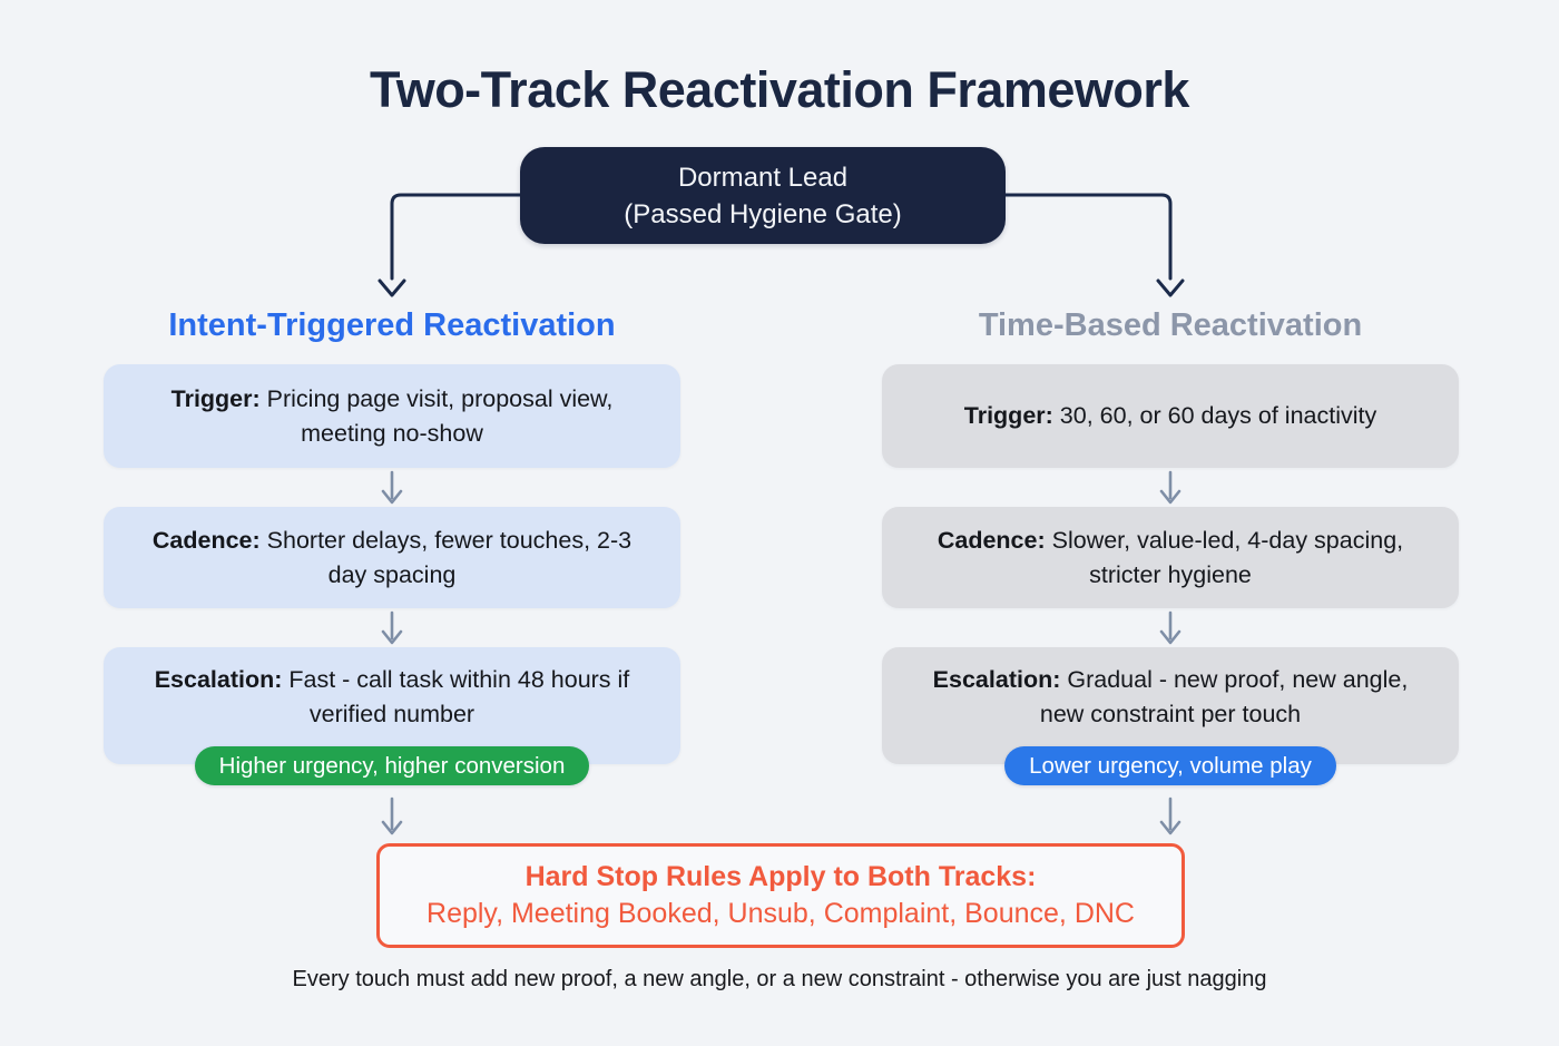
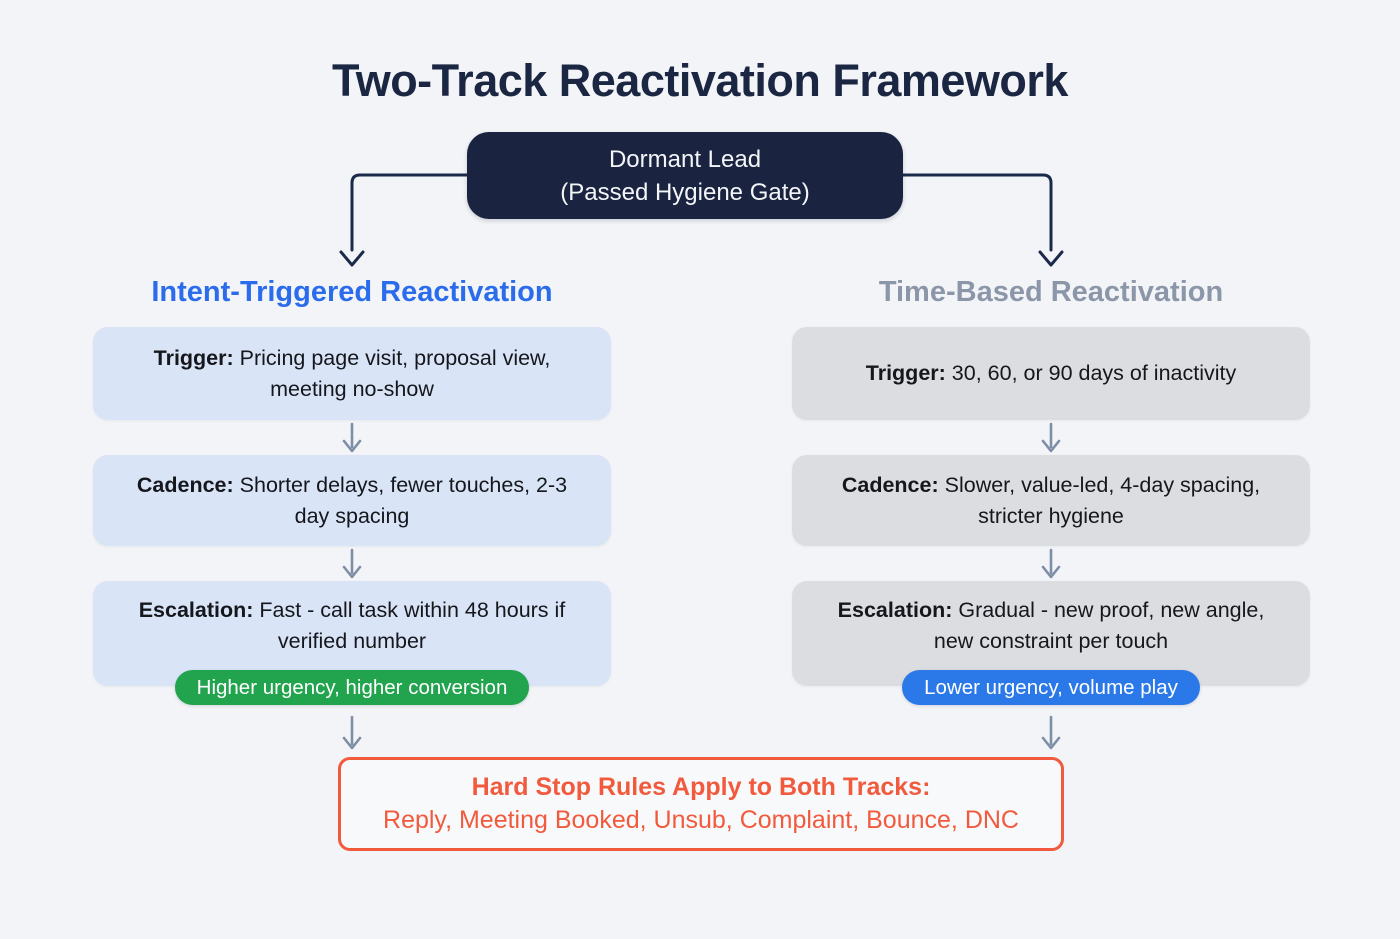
  Two-Track Reactivation Framework
  Dormant Lead
  (Passed Hygiene Gate)
  Intent-Triggered Reactivation
  Time-Based Reactivation
  Trigger: Pricing page visit, proposal view, meeting no-show
  Cadence: Shorter delays, fewer touches, 2-3 day spacing
  Escalation: Fast - call task within 48 hours if verified number
  Higher urgency, higher conversion
- Trigger: 30, 60, or 60 days of inactivity
+ Trigger: 30, 60, or 90 days of inactivity
  Cadence: Slower, value-led, 4-day spacing, stricter hygiene
  Escalation: Gradual - new proof, new angle, new constraint per touch
  Lower urgency, volume play
  Hard Stop Rules Apply to Both Tracks:
  Reply, Meeting Booked, Unsub, Complaint, Bounce, DNC
- Every touch must add new proof, a new angle, or a new constraint - otherwise you are just nagging
